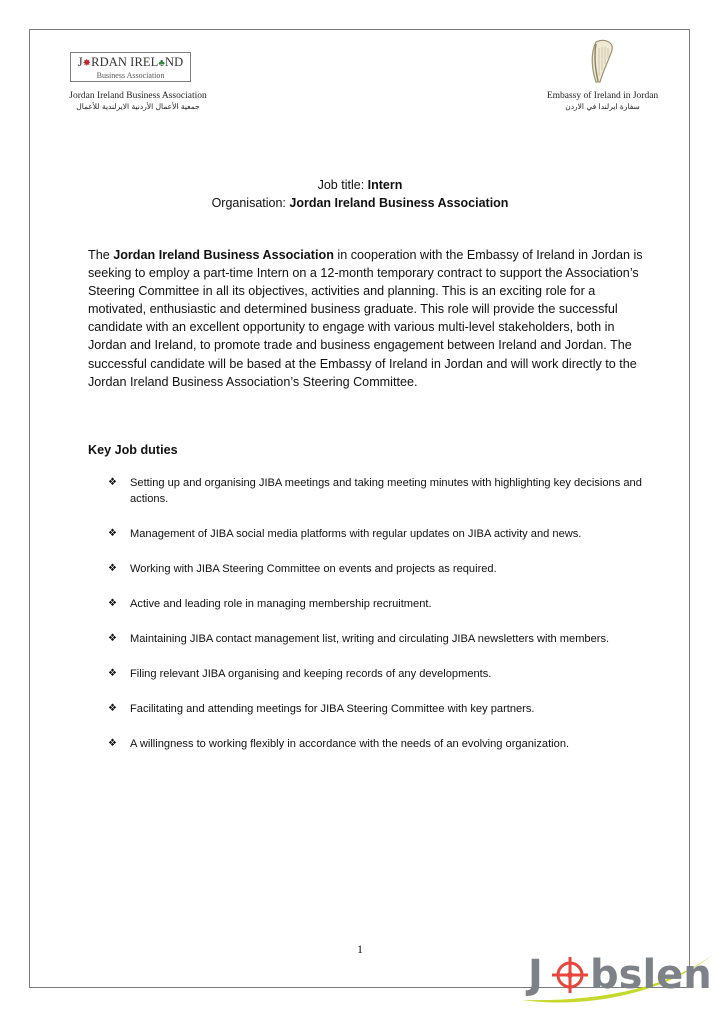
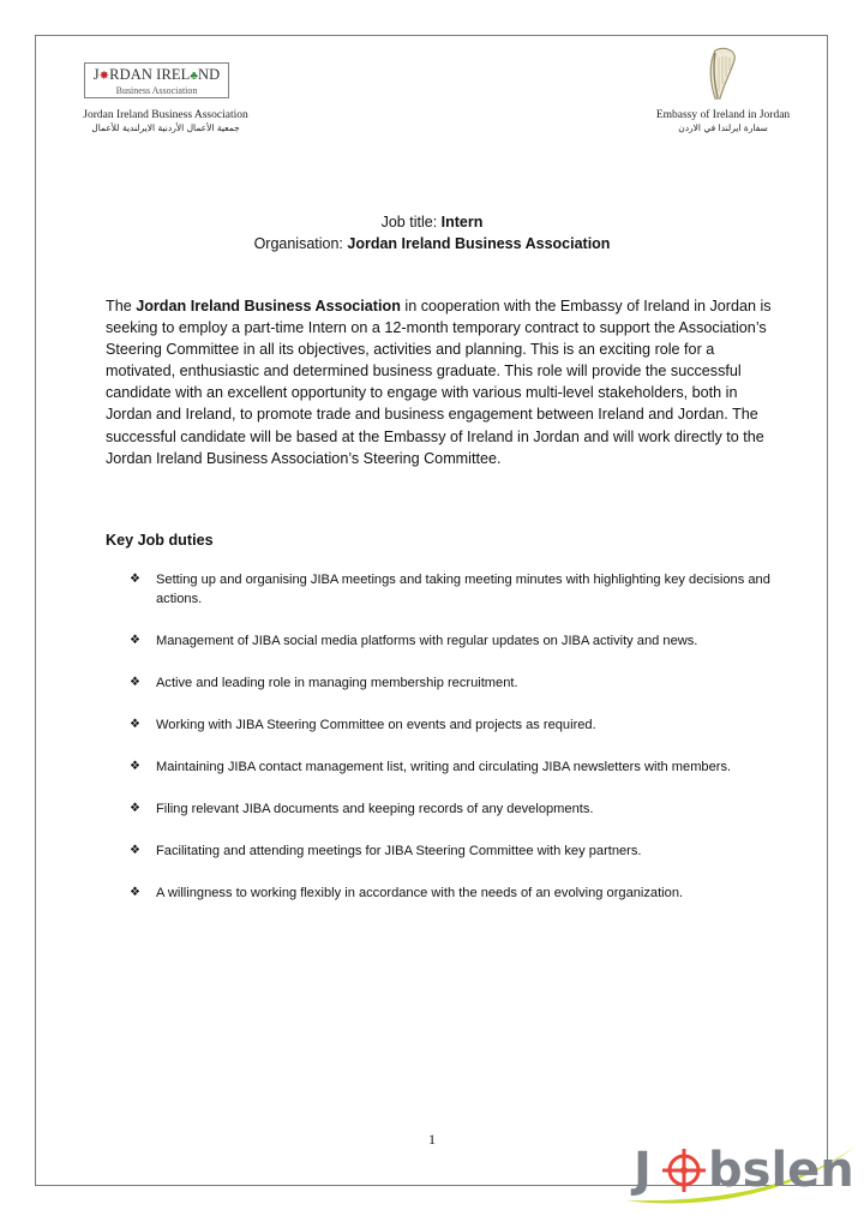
  J✸RDAN IREL♣ND
  Business Association
  Jordan Ireland Business Association
  جمعية الأعمال الأردنية الايرلندية للأعمال
  Embassy of Ireland in Jordan
  سفارة ايرلندا في الاردن
  Job title: Intern
  Organisation: Jordan Ireland Business Association
  The Jordan Ireland Business Association in cooperation with the Embassy of Ireland in Jordan is seeking to employ a part-time Intern on a 12-month temporary contract to support the Association’s Steering Committee in all its objectives, activities and planning. This is an exciting role for a motivated, enthusiastic and determined business graduate. This role will provide the successful candidate with an excellent opportunity to engage with various multi-level stakeholders, both in Jordan and Ireland, to promote trade and business engagement between Ireland and Jordan. The successful candidate will be based at the Embassy of Ireland in Jordan and will work directly to the Jordan Ireland Business Association’s Steering Committee.
  Key Job duties
  ❖
  Setting up and organising JIBA meetings and taking meeting minutes with highlighting key decisions and actions.
  ❖
  Management of JIBA social media platforms with regular updates on JIBA activity and news.
  ❖
- Working with JIBA Steering Committee on events and projects as required.
+ Active and leading role in managing membership recruitment.
  ❖
- Active and leading role in managing membership recruitment.
+ Working with JIBA Steering Committee on events and projects as required.
  ❖
  Maintaining JIBA contact management list, writing and circulating JIBA newsletters with members.
  ❖
- Filing relevant JIBA organising and keeping records of any developments.
+ Filing relevant JIBA documents and keeping records of any developments.
  ❖
  Facilitating and attending meetings for JIBA Steering Committee with key partners.
  ❖
  A willingness to working flexibly in accordance with the needs of an evolving organization.
  1
  J
  bslen
